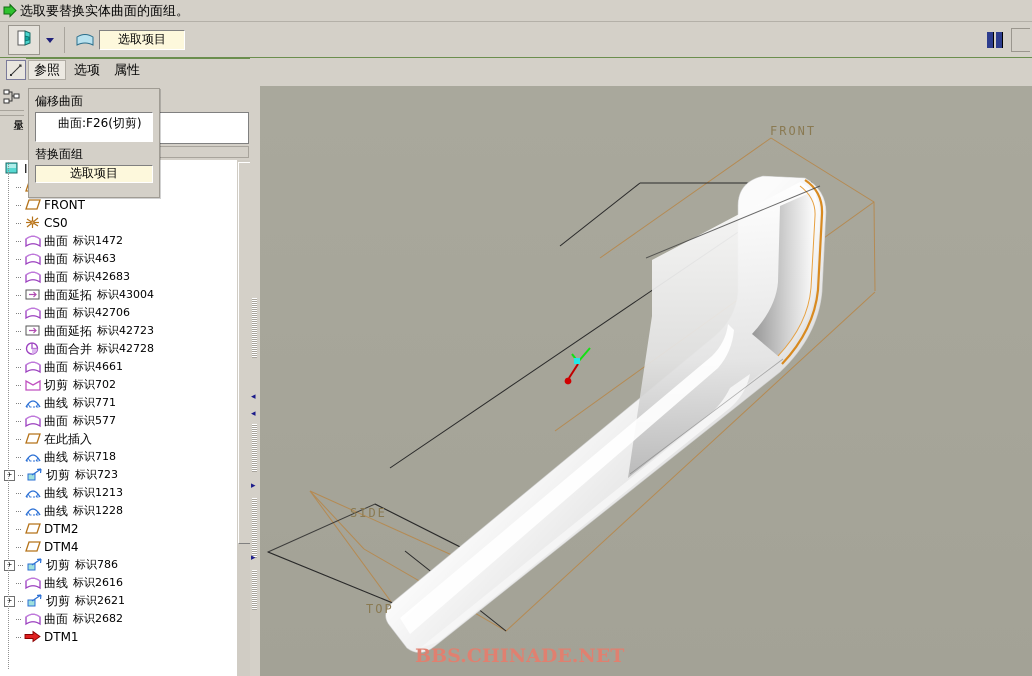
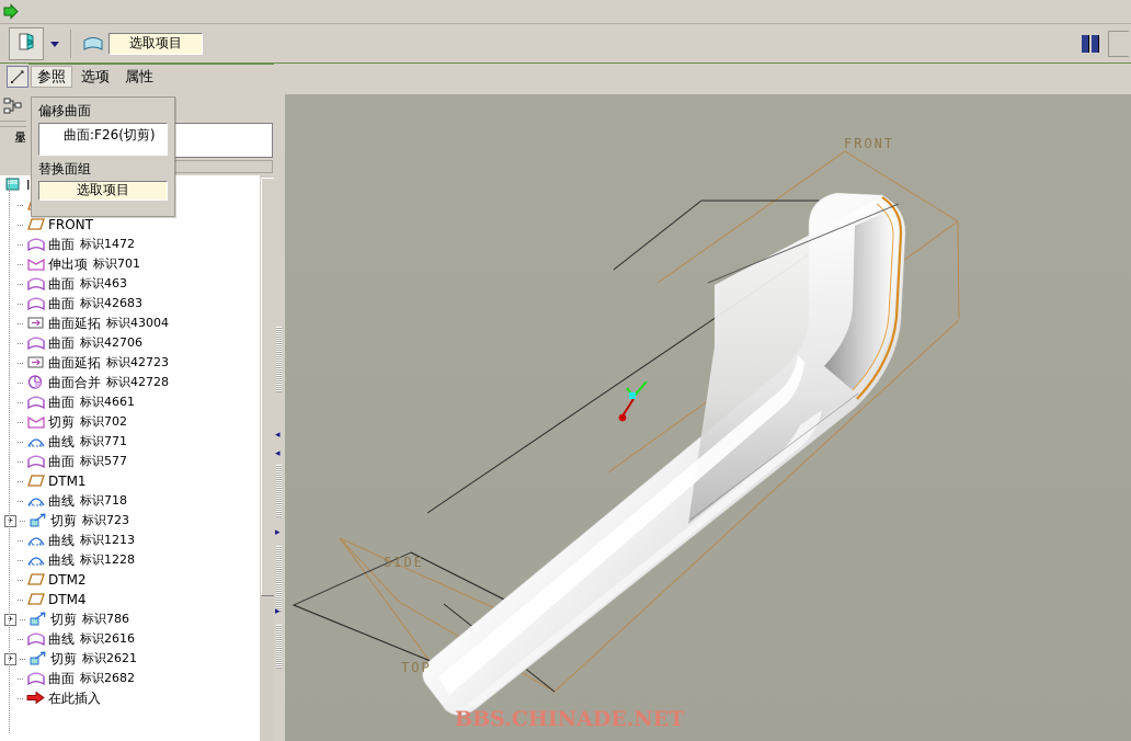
- 选取要替换实体曲面的面组。
  选取项目
  参照
  选项
  属性
  I
  FRONT
- CS0
  曲面
  标识1472
+ 伸出项
+ 标识701
  曲面
  标识463
  曲面
  标识42683
  曲面延拓
  标识43004
  曲面
  标识42706
  曲面延拓
  标识42723
  曲面合并
  标识42728
  曲面
  标识4661
  切剪
  标识702
  曲线
  标识771
  曲面
  标识577
- 在此插入
+ DTM1
  曲线
  标识718
  +
  切剪
  标识723
  曲线
  标识1213
  曲线
  标识1228
  DTM2
  DTM4
  +
  切剪
  标识786
  曲线
  标识2616
  +
  切剪
  标识2621
  曲面
  标识2682
- DTM1
+ 在此插入
  ◂
  ◂
  ▸
  ▸
  FRONT
  SIDE
  TOP
  BBS.CHINADE.NET
  偏移曲面
  曲面:F26(切剪)
  替换面组
  选取项目
